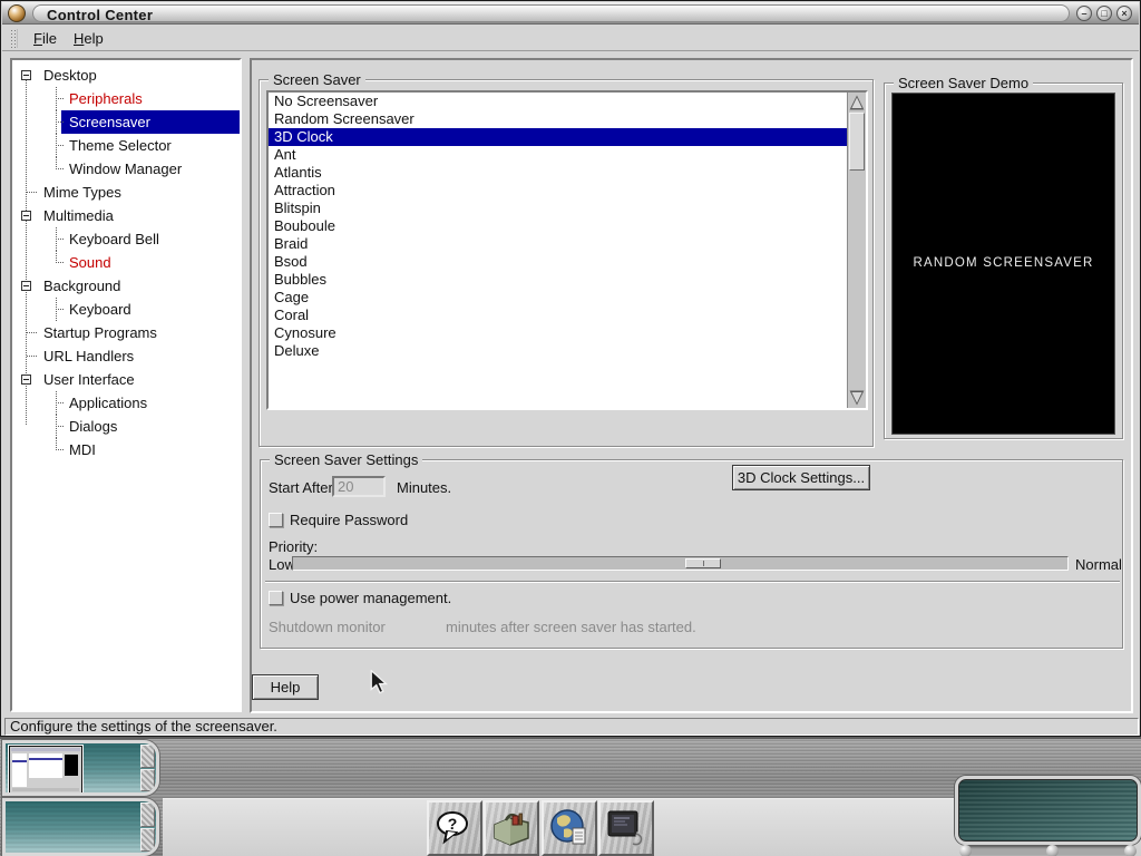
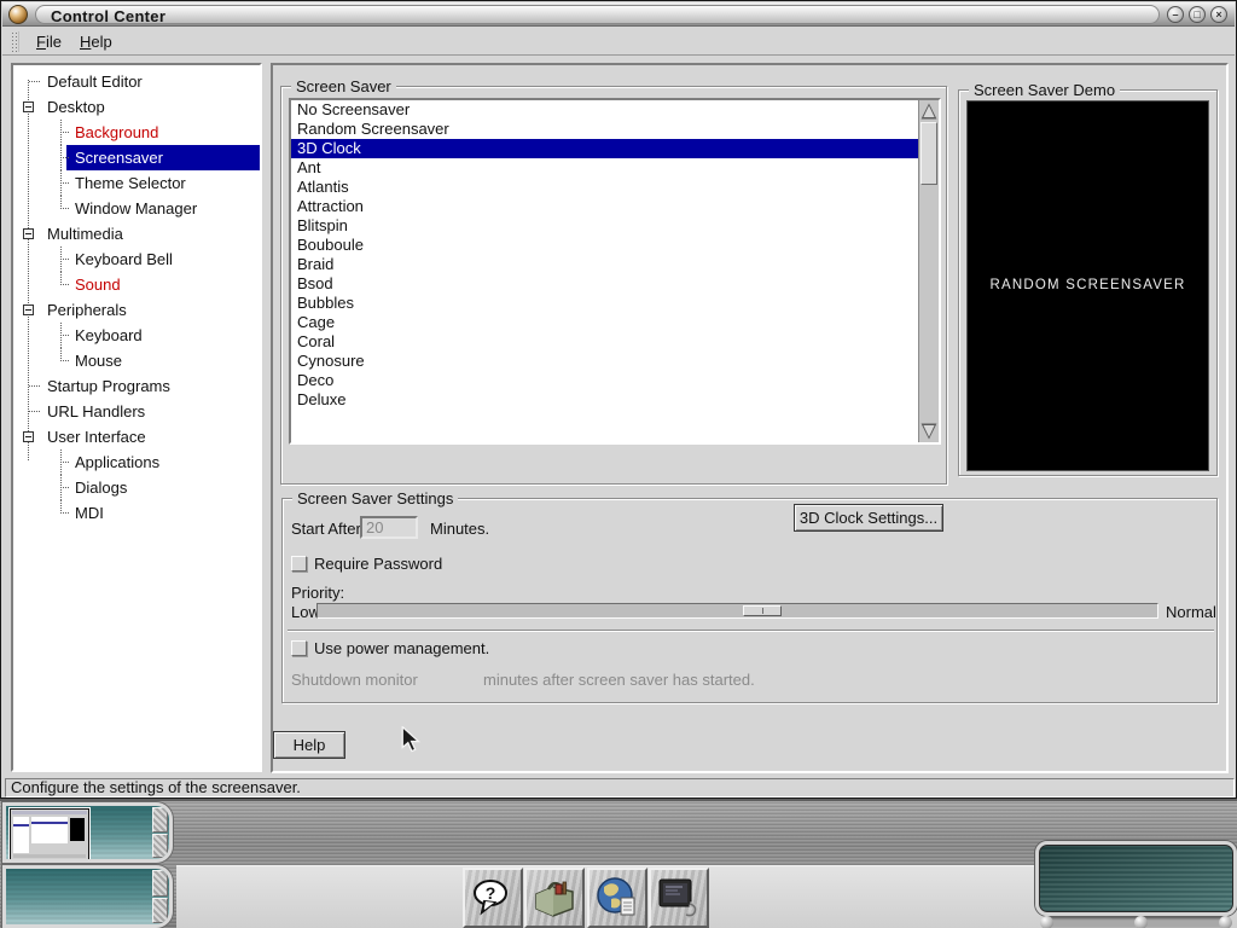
  Control Center
  –
  □
  ×
  File
  Help
+ Default Editor
  Desktop
- Peripherals
+ Background
  Screensaver
  Theme Selector
  Window Manager
- Mime Types
  Multimedia
  Keyboard Bell
  Sound
- Background
+ Peripherals
  Keyboard
+ Mouse
  Startup Programs
  URL Handlers
  User Interface
  Applications
  Dialogs
  MDI
  Screen Saver
  No Screensaver
  Random Screensaver
  3D Clock
  Ant
  Atlantis
  Attraction
  Blitspin
  Bouboule
  Braid
  Bsod
  Bubbles
  Cage
  Coral
  Cynosure
+ Deco
  Deluxe
  3D Clock Settings...
  Screen Saver Demo
  RANDOM SCREENSAVER
  Screen Saver Settings
  Start After
  Minutes.
  Require Password
  Priority:
  Low
  Normal
  Use power management.
  Shutdown monitor
  20
  minutes after screen saver has started.
  Help
  Configure the settings of the screensaver.
  ?
